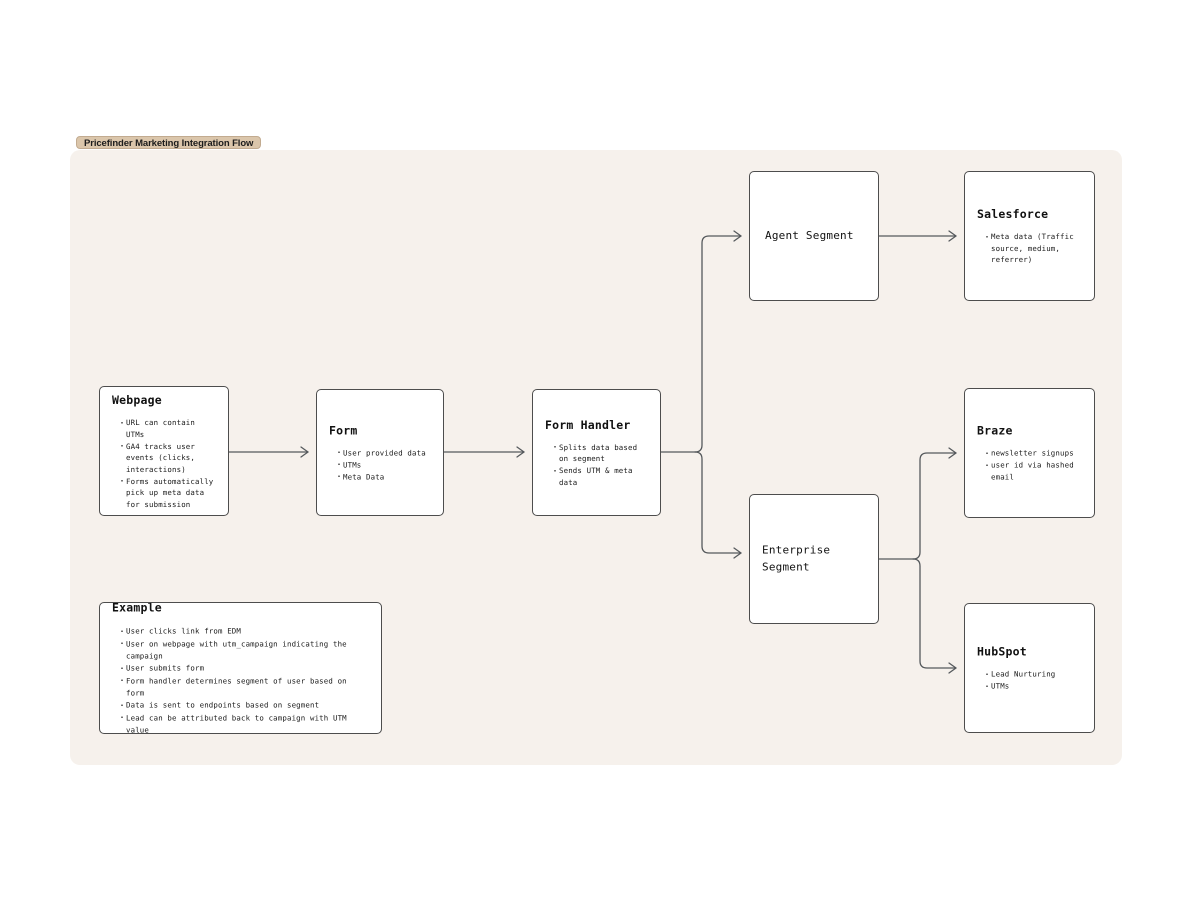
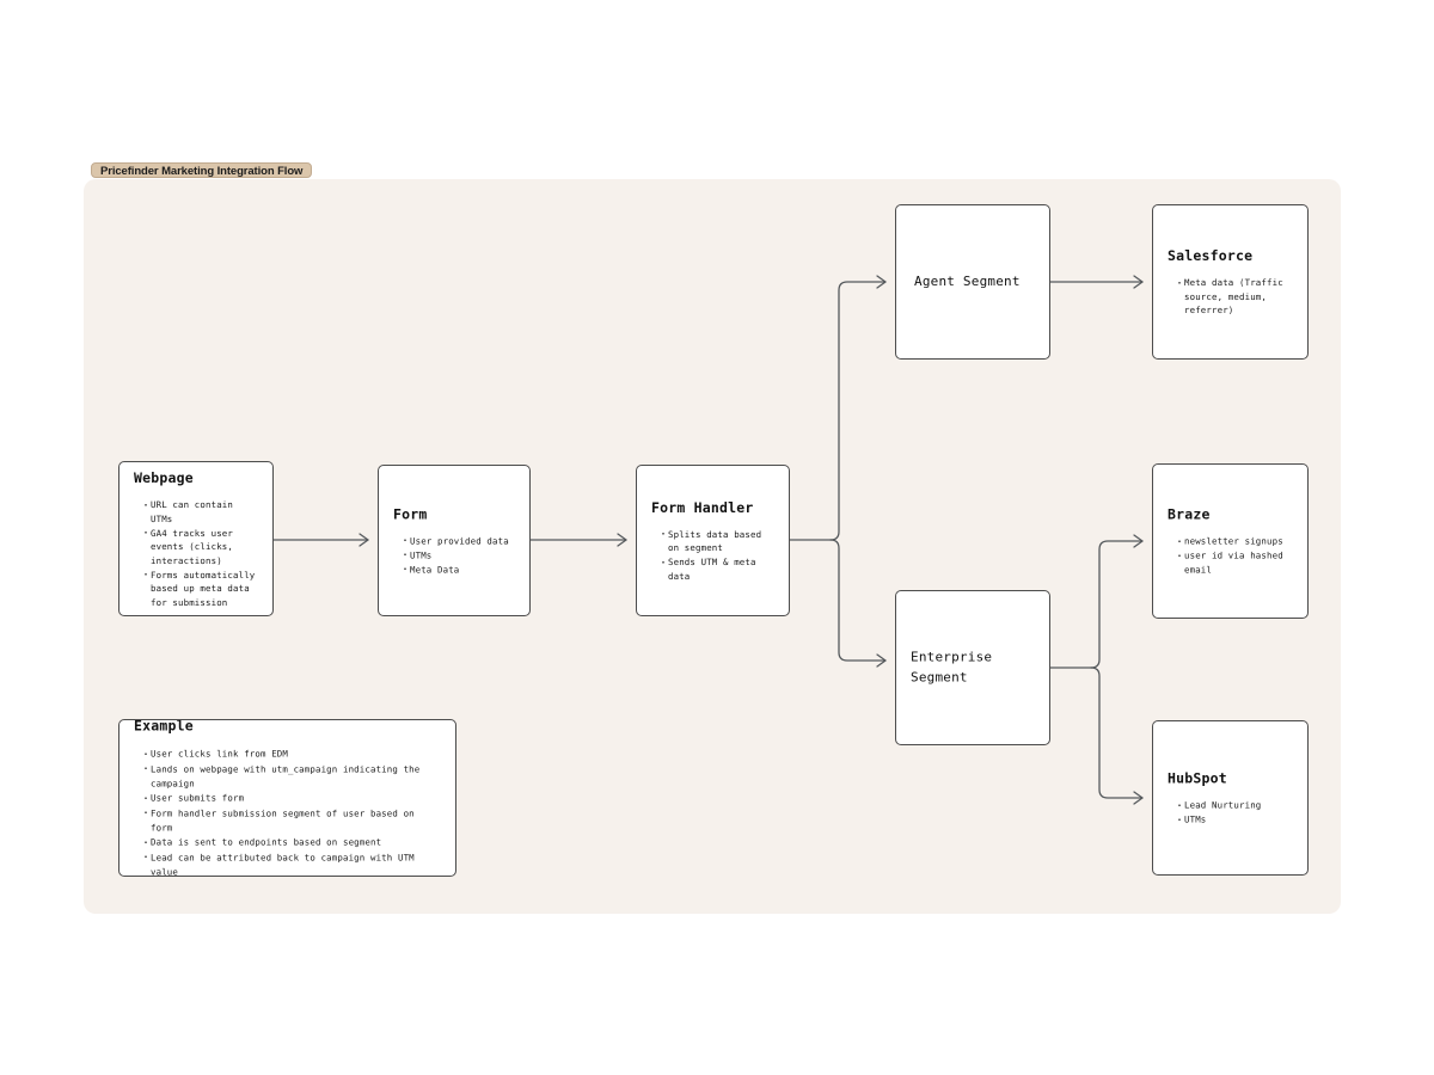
  Pricefinder Marketing Integration Flow
  Webpage
  URL can contain UTMs
  GA4 tracks user events (clicks, interactions)
- Forms automatically pick up meta data for submission
+ Forms automatically based up meta data for submission
  Form
  User provided data
  UTMs
  Meta Data
  Form Handler
  Splits data based on segment
  Sends UTM & meta data
  Agent Segment
  Enterprise
  Segment
  Salesforce
  Meta data (Traffic source, medium, referrer)
  Braze
  newsletter signups
  user id via hashed email
  HubSpot
  Lead Nurturing
  UTMs
  Example
  User clicks link from EDM
- User on webpage with utm_campaign indicating the campaign
+ Lands on webpage with utm_campaign indicating the campaign
  User submits form
- Form handler determines segment of user based on form
+ Form handler submission segment of user based on form
  Data is sent to endpoints based on segment
  Lead can be attributed back to campaign with UTM value
